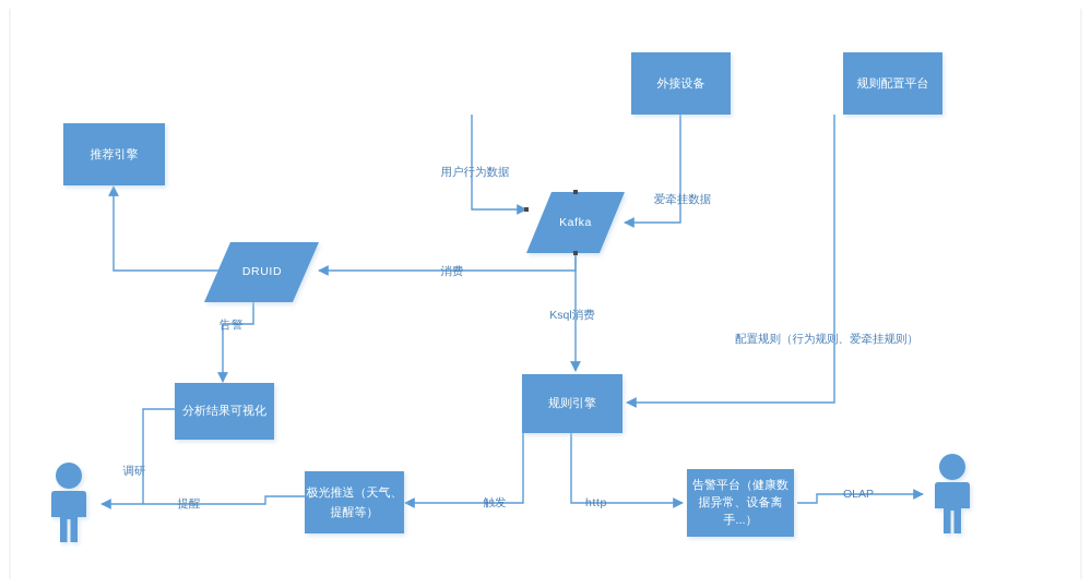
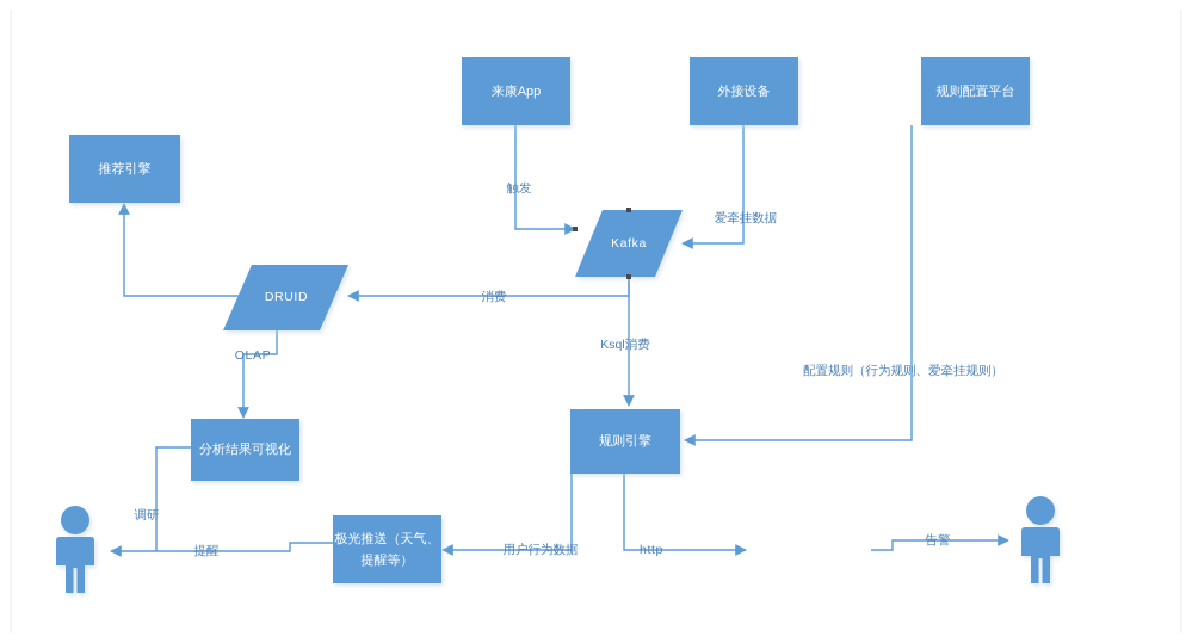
  推荐引擎
+ 来康App
  外接设备
  规则配置平台
  Kafka
  DRUID
  分析结果可视化
  规则引擎
  极光推送（天气、
  提醒等）
- 告警平台（健康数
- 据异常、设备离
- 手...）
- 用户行为数据
+ 触发
  爱牵挂数据
  消费
  Ksql消费
- 告警
+ OLAP
  配置规则（行为规则、爱牵挂规则）
- 触发
+ 用户行为数据
  http
- OLAP
+ 告警
  提醒
  调研
